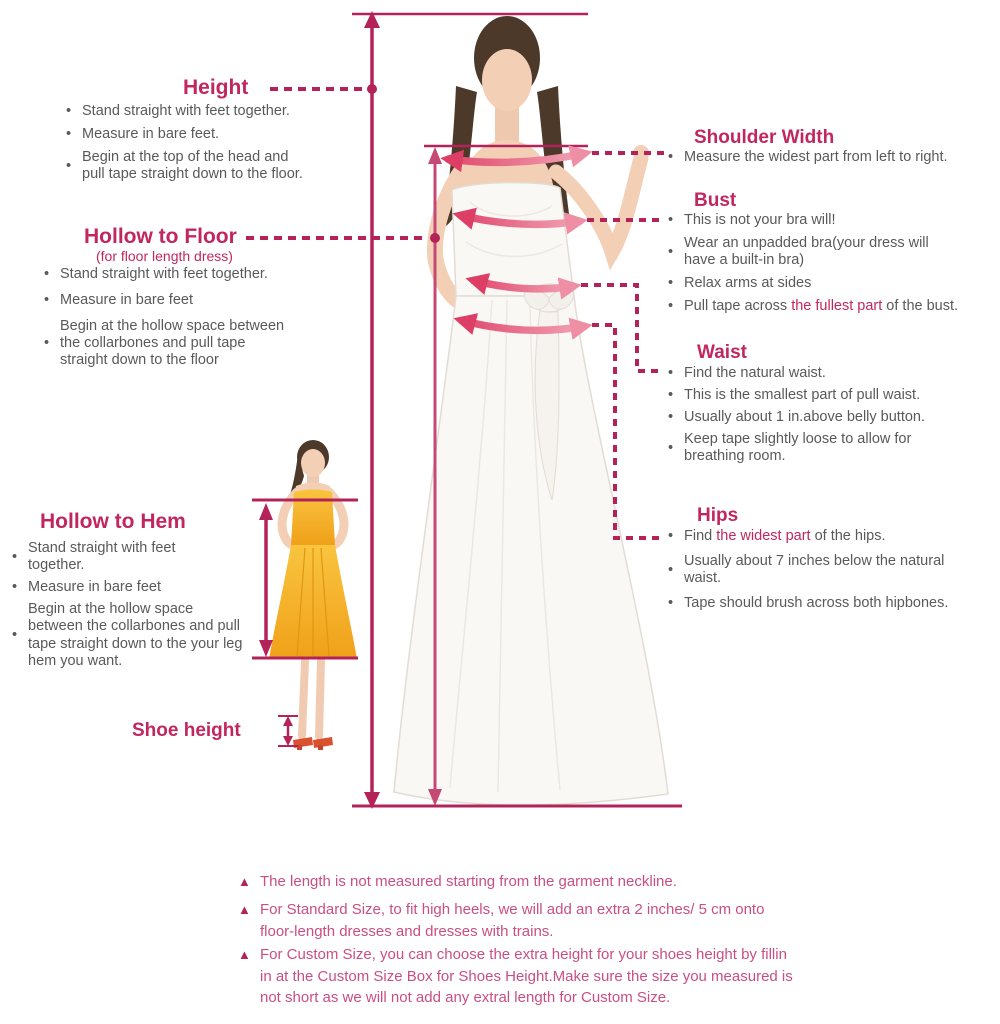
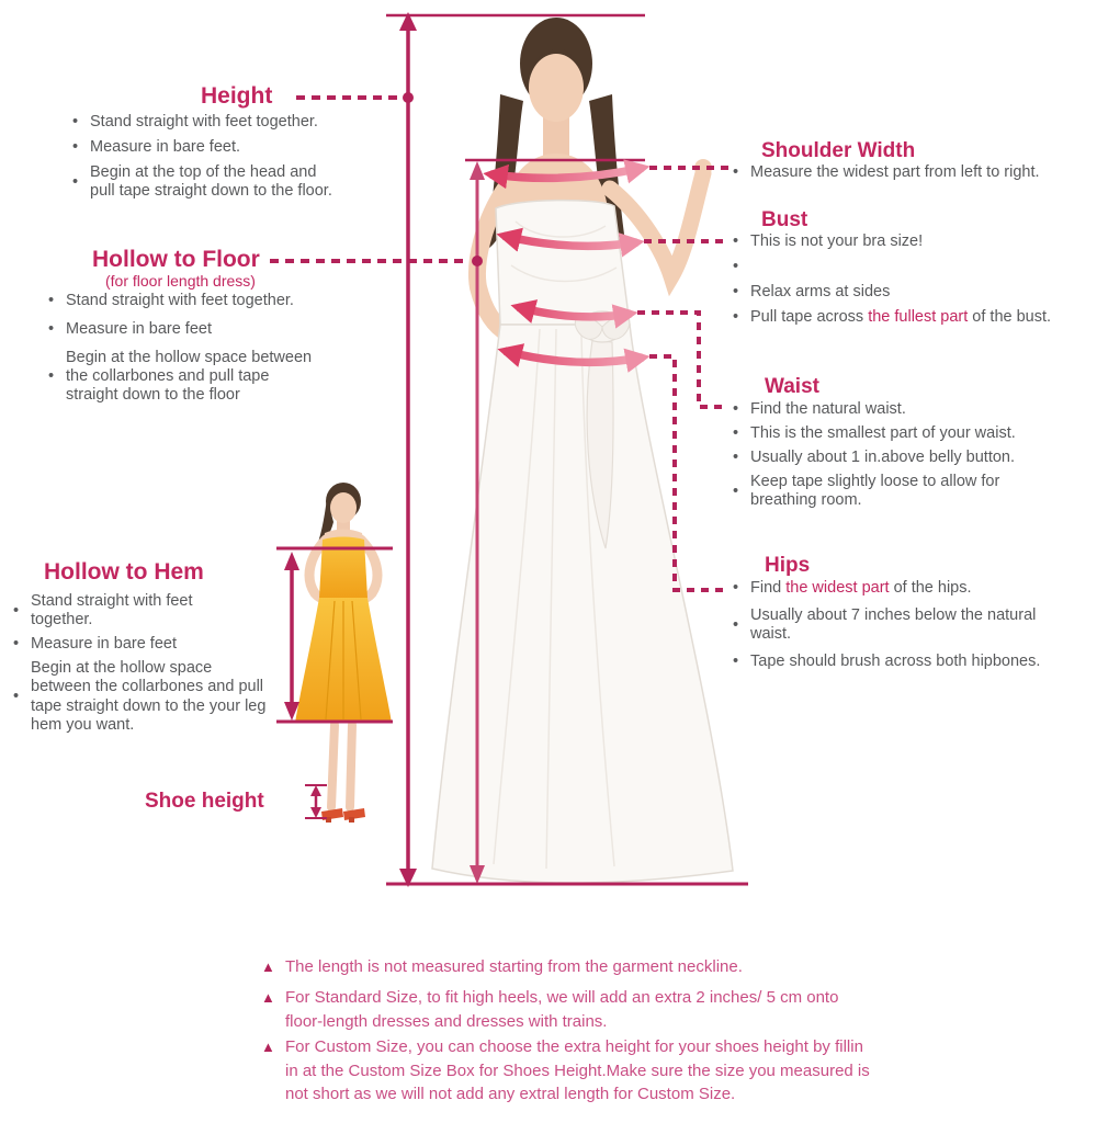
  Height
  •
  Stand straight with feet together.
  •
  Measure in bare feet.
  •
  Begin at the top of the head and
  pull tape straight down to the floor.
  Hollow to Floor
  (for floor length dress)
  •
  Stand straight with feet together.
  •
  Measure in bare feet
  •
  Begin at the hollow space between
  the collarbones and pull tape
  straight down to the floor
  Hollow to Hem
  •
  Stand straight with feet
  together.
  •
  Measure in bare feet
  •
  Begin at the hollow space
  between the collarbones and pull
  tape straight down to the your leg
  hem you want.
  Shoe height
  Shoulder Width
  •
  Measure the widest part from left to right.
  Bust
  •
- This is not your bra will!
+ This is not your bra size!
  •
- Wear an unpadded bra(your dress will
- have a built-in bra)
  •
  Relax arms at sides
  •
  Pull tape across the fullest part of the bust.
  Waist
  •
  Find the natural waist.
  •
- This is the smallest part of pull waist.
+ This is the smallest part of your waist.
  •
  Usually about 1 in.above belly button.
  •
  Keep tape slightly loose to allow for
  breathing room.
  Hips
  •
  Find the widest part of the hips.
  •
  Usually about 7 inches below the natural
  waist.
  •
  Tape should brush across both hipbones.
  ▲
  The length is not measured starting from the garment neckline.
  ▲
  For Standard Size, to fit high heels, we will add an extra 2 inches/ 5 cm onto
  floor-length dresses and dresses with trains.
  ▲
  For Custom Size, you can choose the extra height for your shoes height by fillin
  in at the Custom Size Box for Shoes Height.Make sure the size you measured is
  not short as we will not add any extral length for Custom Size.
